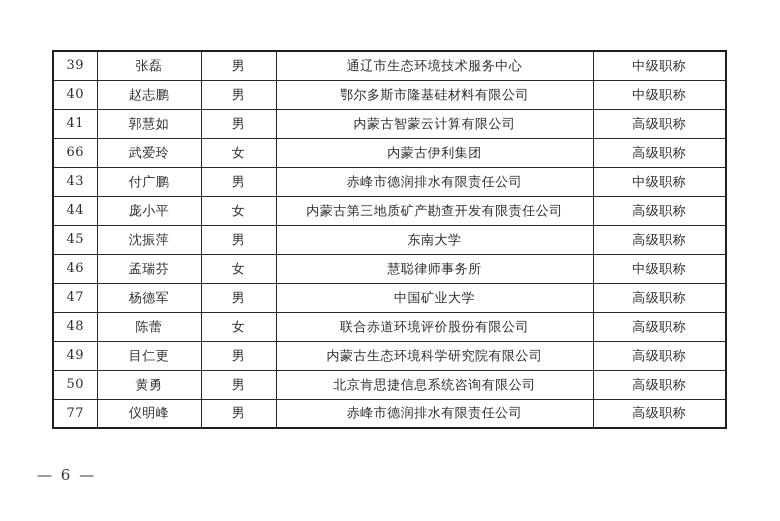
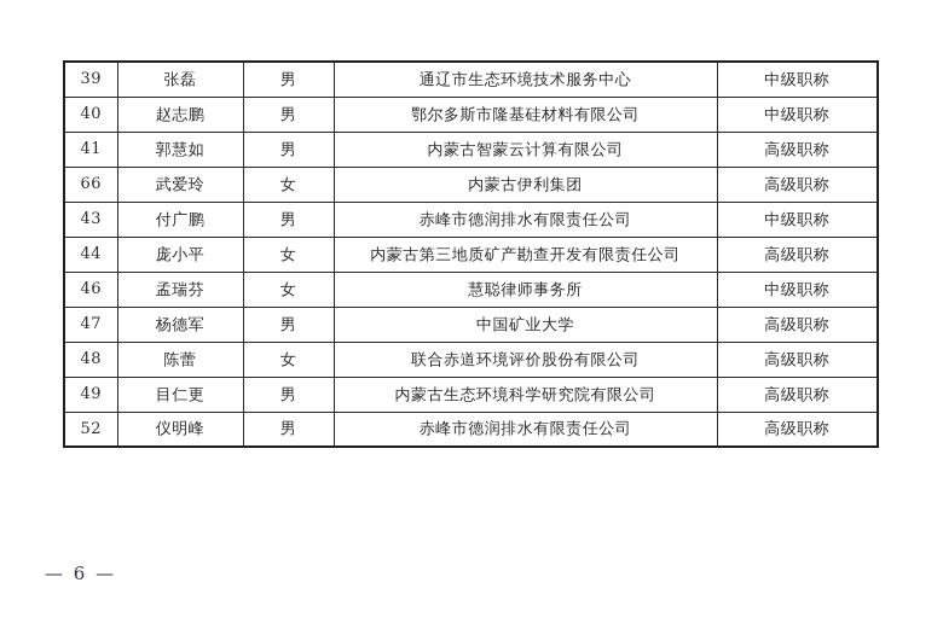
  39	张磊	男	通辽市生态环境技术服务中心	中级职称
  40	赵志鹏	男	鄂尔多斯市隆基硅材料有限公司	中级职称
  41	郭慧如	男	内蒙古智蒙云计算有限公司	高级职称
  66	武爱玲	女	内蒙古伊利集团	高级职称
  43	付广鹏	男	赤峰市德润排水有限责任公司	中级职称
  44	庞小平	女	内蒙古第三地质矿产勘查开发有限责任公司	高级职称
- 45	沈振萍	男	东南大学	高级职称
  46	孟瑞芬	女	慧聪律师事务所	中级职称
  47	杨德军	男	中国矿业大学	高级职称
  48	陈蕾	女	联合赤道环境评价股份有限公司	高级职称
  49	目仁更	男	内蒙古生态环境科学研究院有限公司	高级职称
- 50	黄勇	男	北京肯思捷信息系统咨询有限公司	高级职称
- 77	仪明峰	男	赤峰市德润排水有限责任公司	高级职称
+ 52	仪明峰	男	赤峰市德润排水有限责任公司	高级职称
  — 6 —
